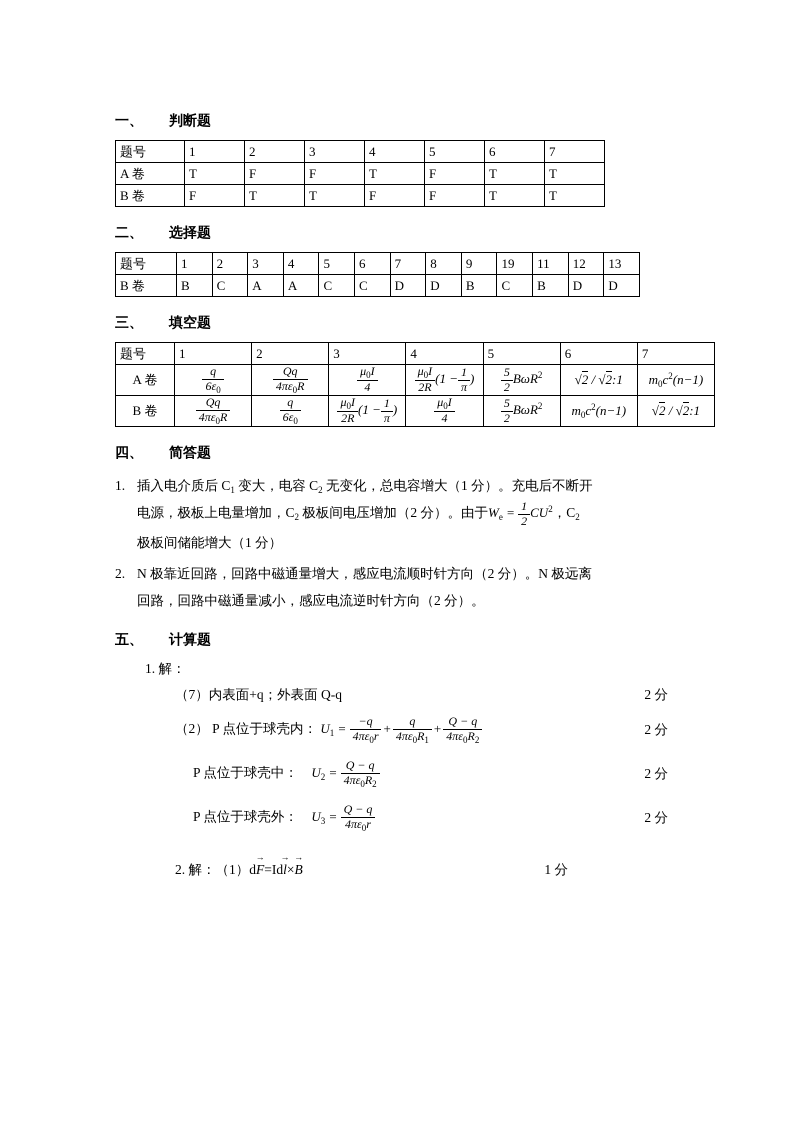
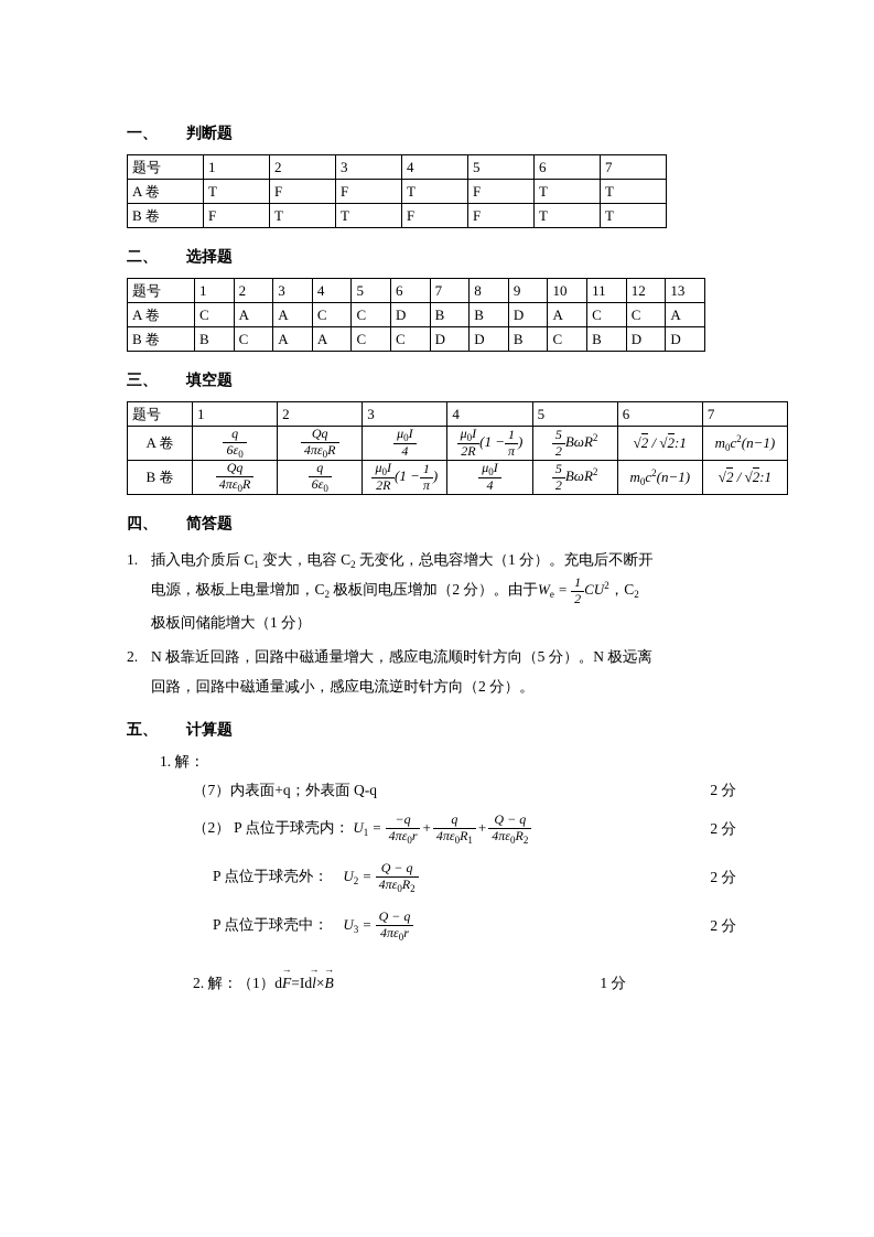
  一、
  判断题
  题号	1	2	3	4	5	6	7
  A 卷	T	F	F	T	F	T	T
  B 卷	F	T	T	F	F	T	T
  二、
  选择题
- 题号	1	2	3	4	5	6	7	8	9	19	11	12	13
+ 题号	1	2	3	4	5	6	7	8	9	10	11	12	13
+ A 卷	C	A	A	C	C	D	B	B	D	A	C	C	A
  B 卷	B	C	A	A	C	C	D	D	B	C	B	D	D
  三、
  填空题
  题号	1	2	3	4	5	6	7
  A 卷	q6ε0	Qq4πε0R	μ0I4	μ0I2R(1 − 1π)	52BωR2	√2 / √2:1	m0c2(n−1)
  B 卷	Qq4πε0R	q6ε0	μ0I2R(1 − 1π)	μ0I4	52BωR2	m0c2(n−1)	√2 / √2:1
  四、
  简答题
  1.
  插入电介质后 C1 变大，电容 C2 无变化，总电容增大（1 分）。充电后不断开
  电源，极板上电量增加，C2 极板间电压增加（2 分）。由于We =
  1
  2
  CU2，C2
  极板间储能增大（1 分）
  2.
- N 极靠近回路，回路中磁通量增大，感应电流顺时针方向（2 分）。N 极远离
+ N 极靠近回路，回路中磁通量增大，感应电流顺时针方向（5 分）。N 极远离
  回路，回路中磁通量减小，感应电流逆时针方向（2 分）。
  五、
  计算题
  1.
  解：
  （7）内表面+q；外表面 Q-q
  2 分
  （2） P 点位于球壳内： U1 =
  −q
  4πε0r
  +
  q
  4πε0R1
  +
  Q − q
  4πε0R2
  2 分
- P 点位于球壳中： U2 =
+ P 点位于球壳外： U2 =
  Q − q
  4πε0R2
  2 分
- P 点位于球壳外： U3 =
+ P 点位于球壳中： U3 =
  Q − q
  4πε0r
  2 分
  2. 解：（1）dF=Idl×B
  1 分
